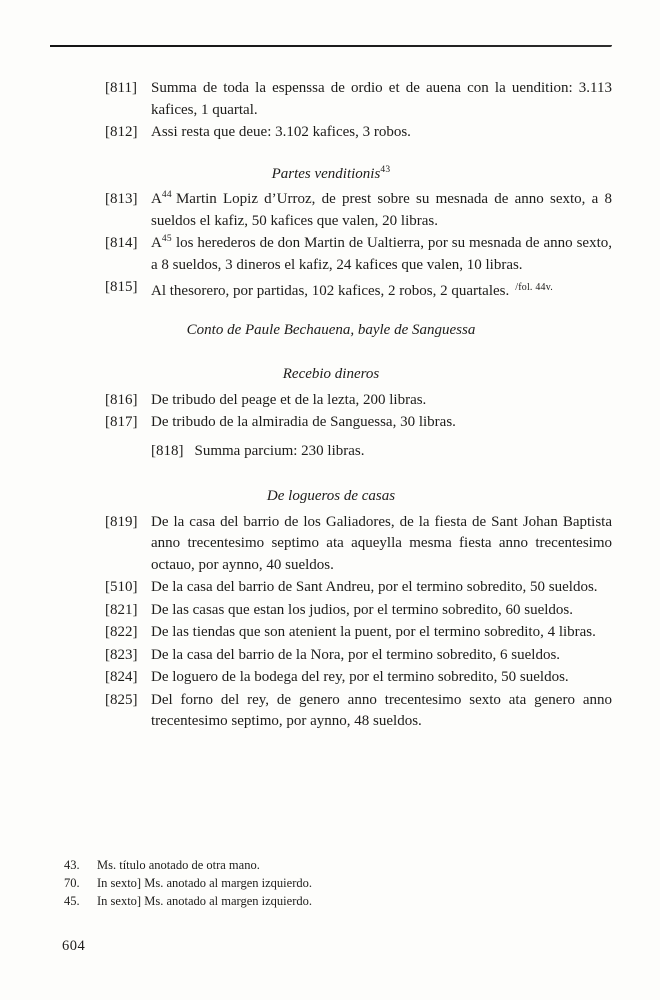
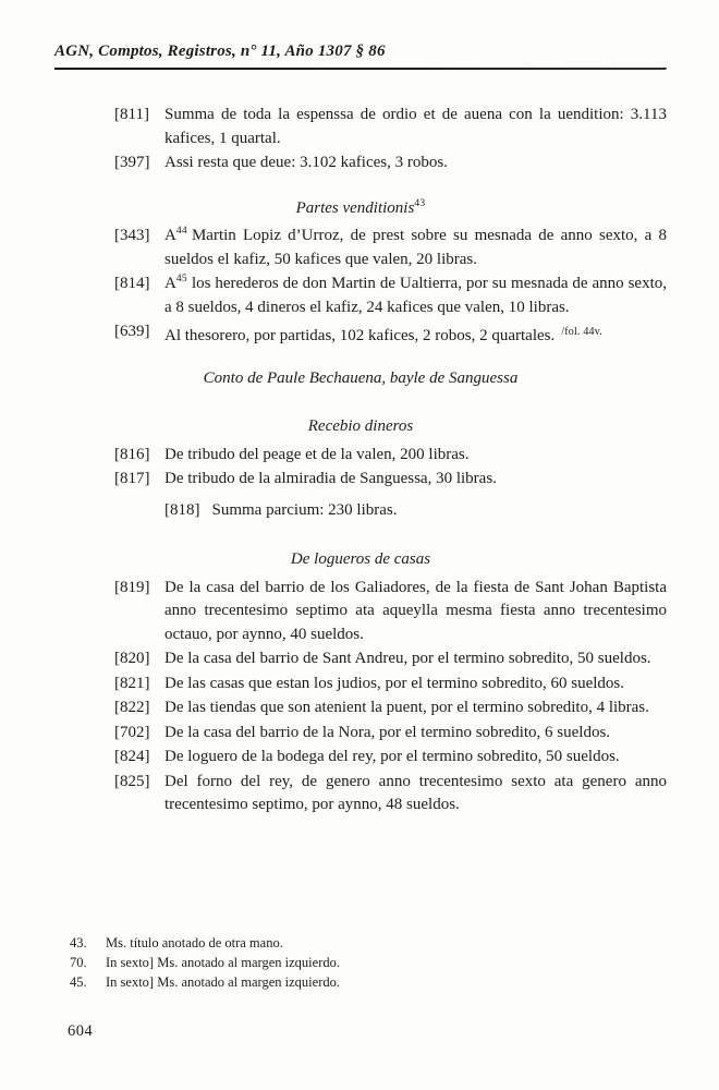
+ AGN, Comptos, Registros, n° 11, Año 1307 § 86
  [811]
  Summa de toda la espenssa de ordio et de auena con la uendition: 3.113 kafices, 1 quartal.
- [812]
+ [397]
  Assi resta que deue: 3.102 kafices, 3 robos.
  Partes venditionis43
- [813]
+ [343]
  A44 Martin Lopiz d’Urroz, de prest sobre su mesnada de anno sexto, a 8 sueldos el kafiz, 50 kafices que valen, 20 libras.
  [814]
- A45 los herederos de don Martin de Ualtierra, por su mesnada de anno sexto, a 8 sueldos, 3 dineros el kafiz, 24 kafices que valen, 10 libras.
+ A45 los herederos de don Martin de Ualtierra, por su mesnada de anno sexto, a 8 sueldos, 4 dineros el kafiz, 24 kafices que valen, 10 libras.
- [815]
+ [639]
  Al thesorero, por partidas, 102 kafices, 2 robos, 2 quartales. /fol. 44v.
  Conto de Paule Bechauena, bayle de Sanguessa
  Recebio dineros
  [816]
- De tribudo del peage et de la lezta, 200 libras.
+ De tribudo del peage et de la valen, 200 libras.
  [817]
  De tribudo de la almiradia de Sanguessa, 30 libras.
  [818] Summa parcium: 230 libras.
  De logueros de casas
  [819]
  De la casa del barrio de los Galiadores, de la fiesta de Sant Johan Baptista anno trecentesimo septimo ata aqueylla mesma fiesta anno trecentesimo octauo, por aynno, 40 sueldos.
- [510]
+ [820]
  De la casa del barrio de Sant Andreu, por el termino sobredito, 50 sueldos.
  [821]
  De las casas que estan los judios, por el termino sobredito, 60 sueldos.
  [822]
  De las tiendas que son atenient la puent, por el termino sobredito, 4 libras.
- [823]
+ [702]
  De la casa del barrio de la Nora, por el termino sobredito, 6 sueldos.
  [824]
  De loguero de la bodega del rey, por el termino sobredito, 50 sueldos.
  [825]
  Del forno del rey, de genero anno trecentesimo sexto ata genero anno trecentesimo septimo, por aynno, 48 sueldos.
  43.
  Ms. título anotado de otra mano.
  70.
  In sexto] Ms. anotado al margen izquierdo.
  45.
  In sexto] Ms. anotado al margen izquierdo.
  604
